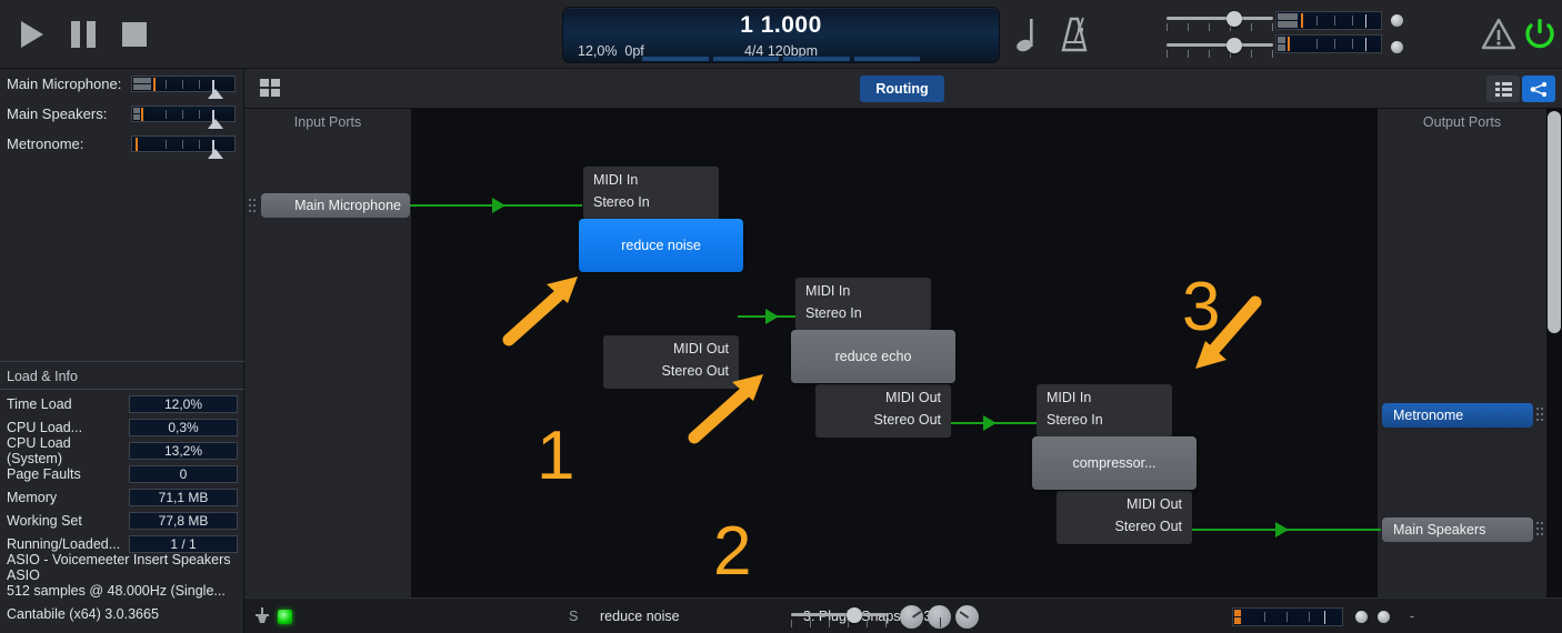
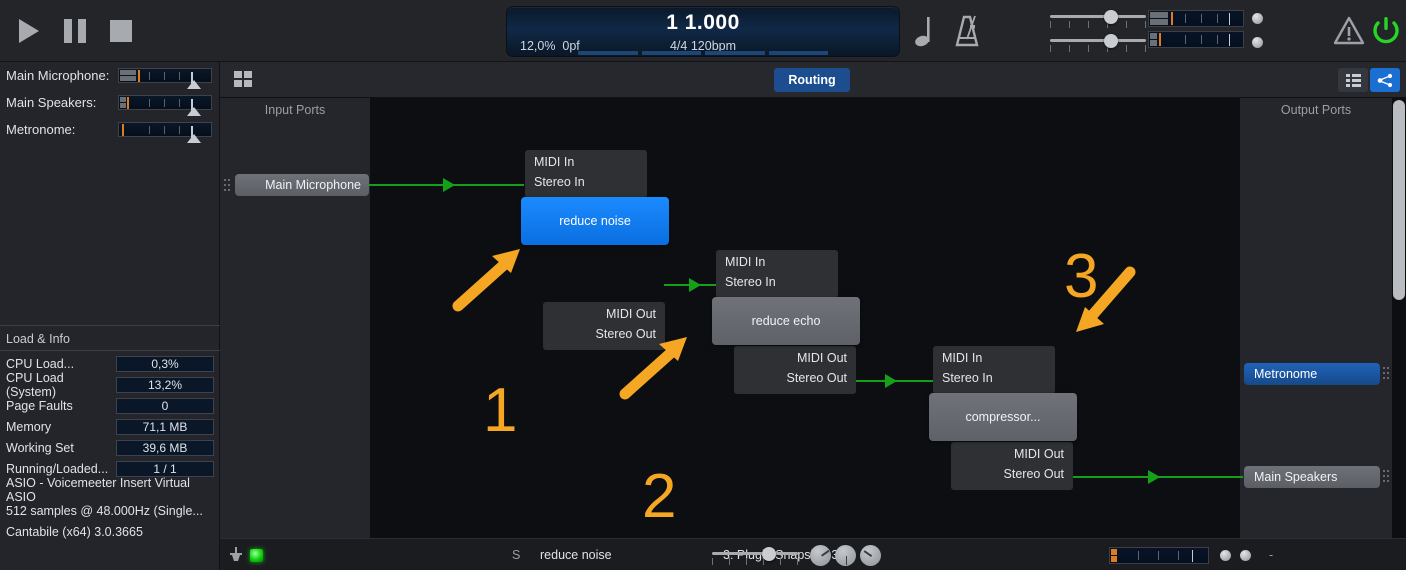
  1 1.000
  12,0% 0pf
  4/4 120bpm
  Main Microphone:
  Main Speakers:
  Metronome:
  Load & Info
- Time Load
- 12,0%
  CPU Load...
  0,3%
  CPU Load (System)
  13,2%
  Page Faults
  0
  Memory
  71,1 MB
  Working Set
- 77,8 MB
+ 39,6 MB
  Running/Loaded...
  1 / 1
- ASIO - Voicemeeter Insert Speakers ASIO
+ ASIO - Voicemeeter Insert Virtual ASIO
  512 samples @ 48.000Hz (Single...
  Cantabile (x64) 3.0.3665
  Routing
  Input Ports
  Output Ports
  Main Microphone
  MIDI In
  Stereo In
  MIDI Out
  Stereo Out
  reduce noise
  MIDI In
  Stereo In
  MIDI Out
  Stereo Out
  reduce echo
  MIDI In
  Stereo In
  MIDI Out
  Stereo Out
  compressor...
  Metronome
  Main Speakers
  1
  2
  3
  S
  reduce noise
  -
